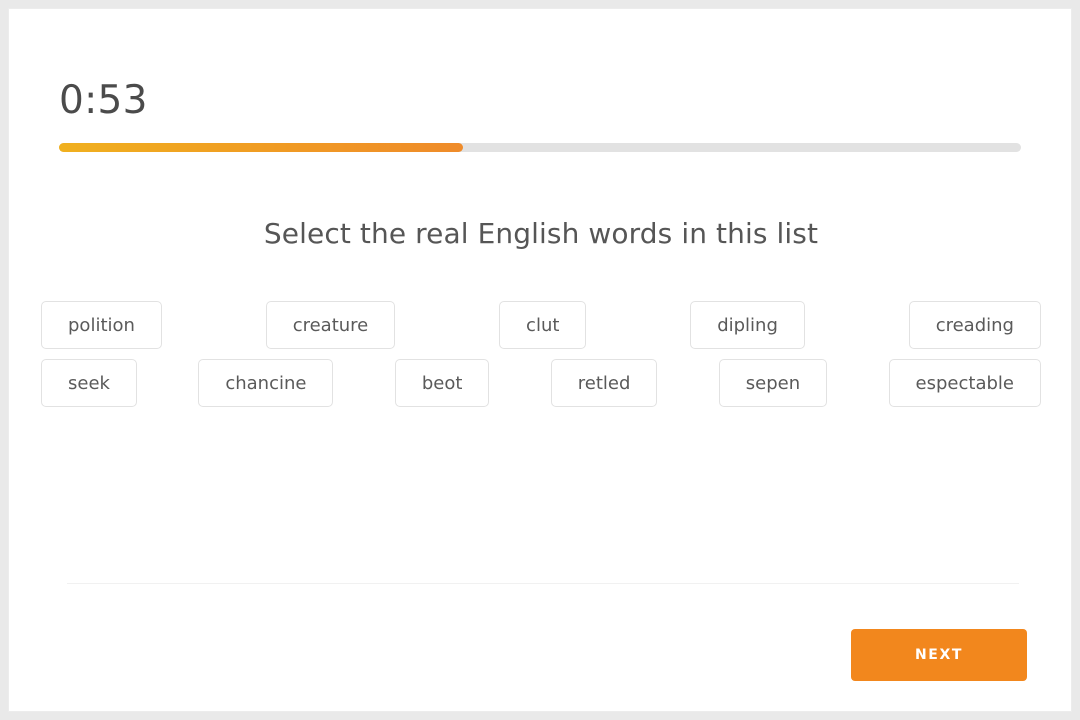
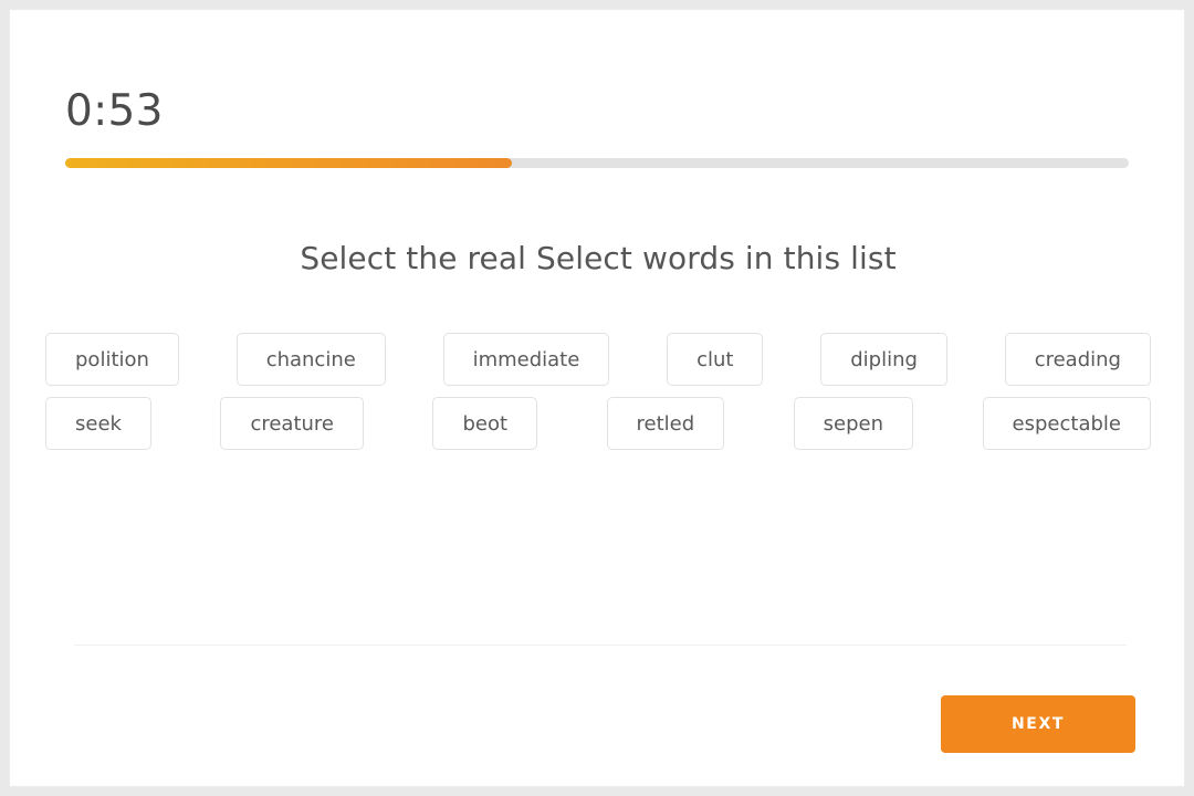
  0:53
- Select the real English words in this list
+ Select the real Select words in this list
  polition
- creature
+ chancine
+ immediate
  clut
  dipling
  creading
  seek
- chancine
+ creature
  beot
  retled
  sepen
  espectable
  NEXT
